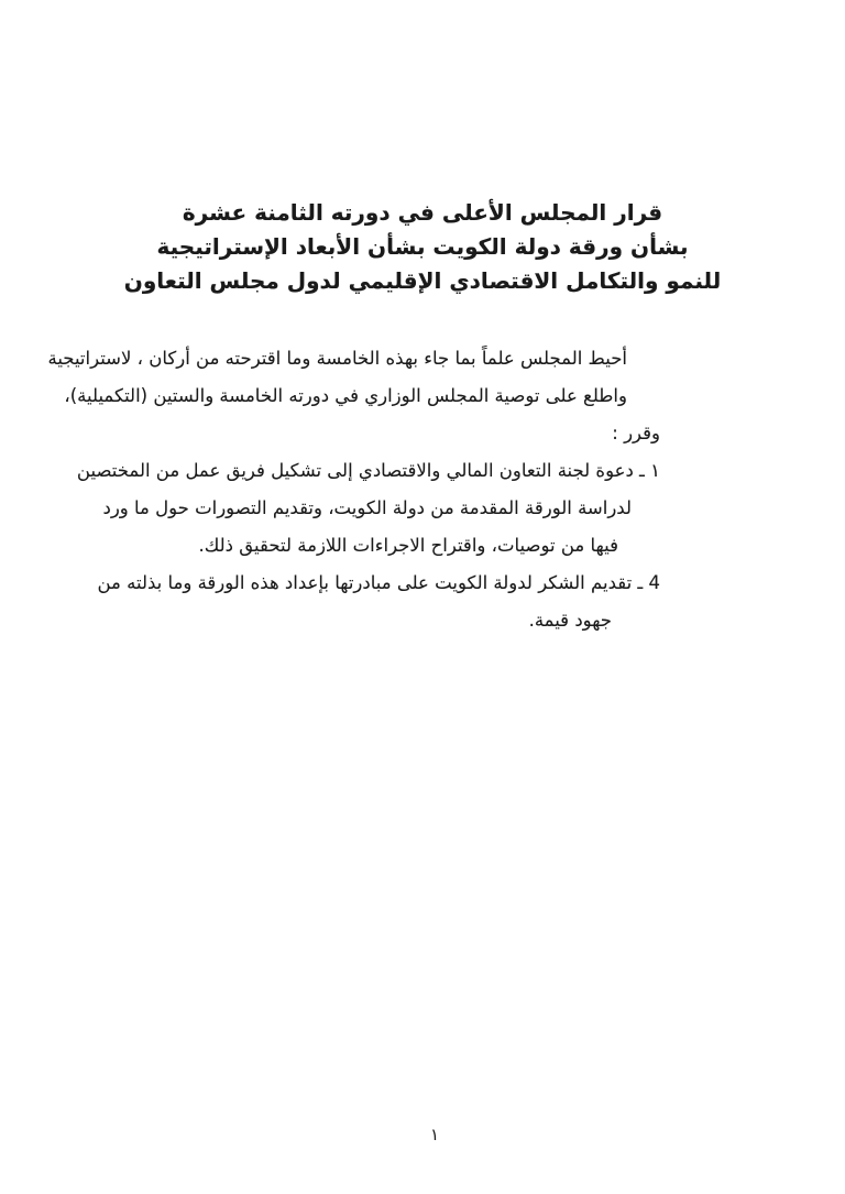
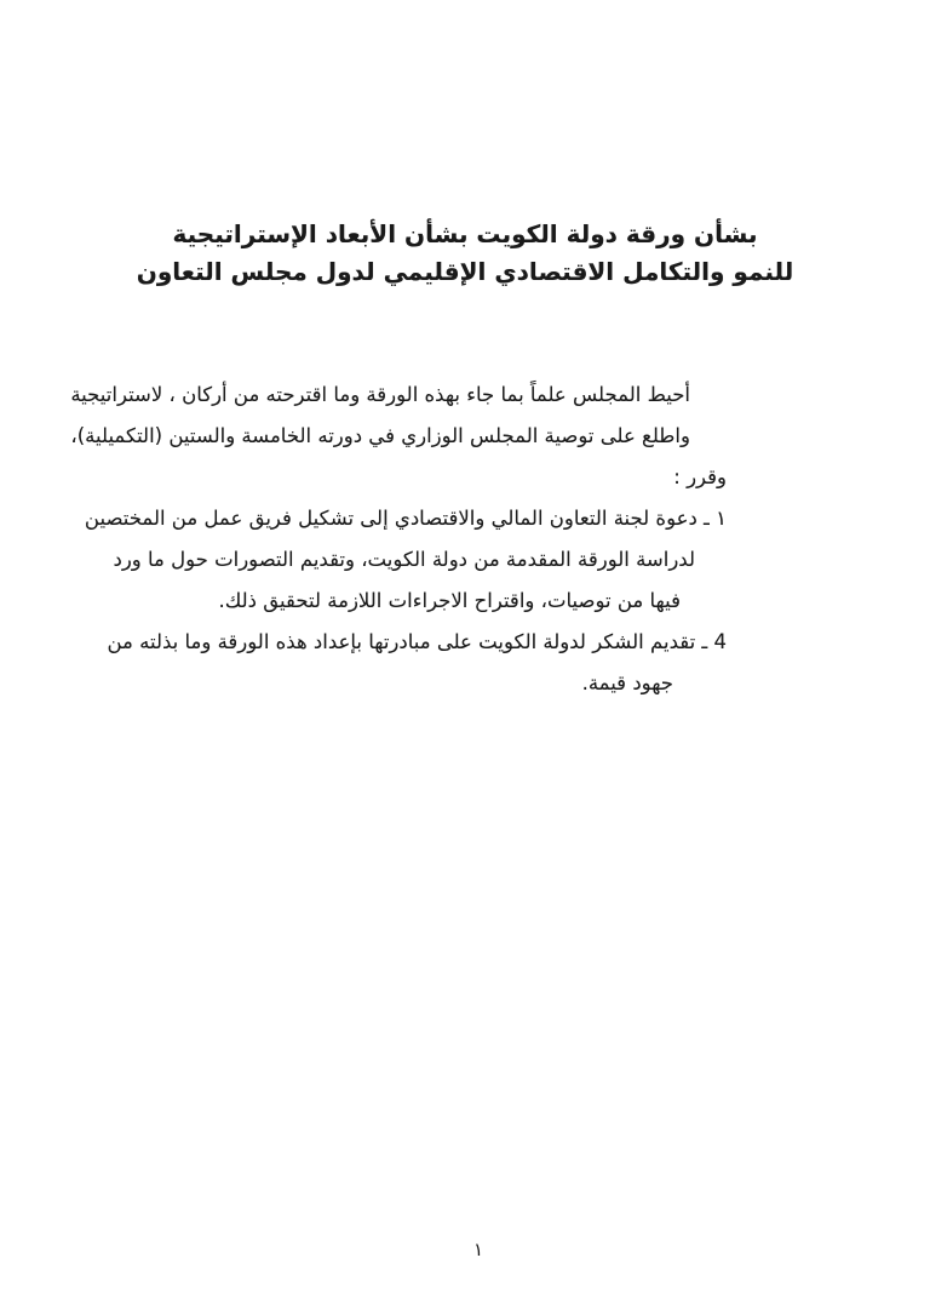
- قرار المجلس الأعلى في دورته الثامنة عشرة
  بشأن ورقة دولة الكويت بشأن الأبعاد الإستراتيجية
  للنمو والتكامل الاقتصادي الإقليمي لدول مجلس التعاون
- أحيط المجلس علماً بما جاء بهذه الخامسة وما اقترحته من أركان ، لاستراتيجية
+ أحيط المجلس علماً بما جاء بهذه الورقة وما اقترحته من أركان ، لاستراتيجية
  واطلع على توصية المجلس الوزاري في دورته الخامسة والستين (التكميلية)،
  وقرر :
  ١ ـ دعوة لجنة التعاون المالي والاقتصادي إلى تشكيل فريق عمل من المختصين
  لدراسة الورقة المقدمة من دولة الكويت، وتقديم التصورات حول ما ورد
  فيها من توصيات، واقتراح الاجراءات اللازمة لتحقيق ذلك.
  4 ـ تقديم الشكر لدولة الكويت على مبادرتها بإعداد هذه الورقة وما بذلته من
  جهود قيمة.
  ١
